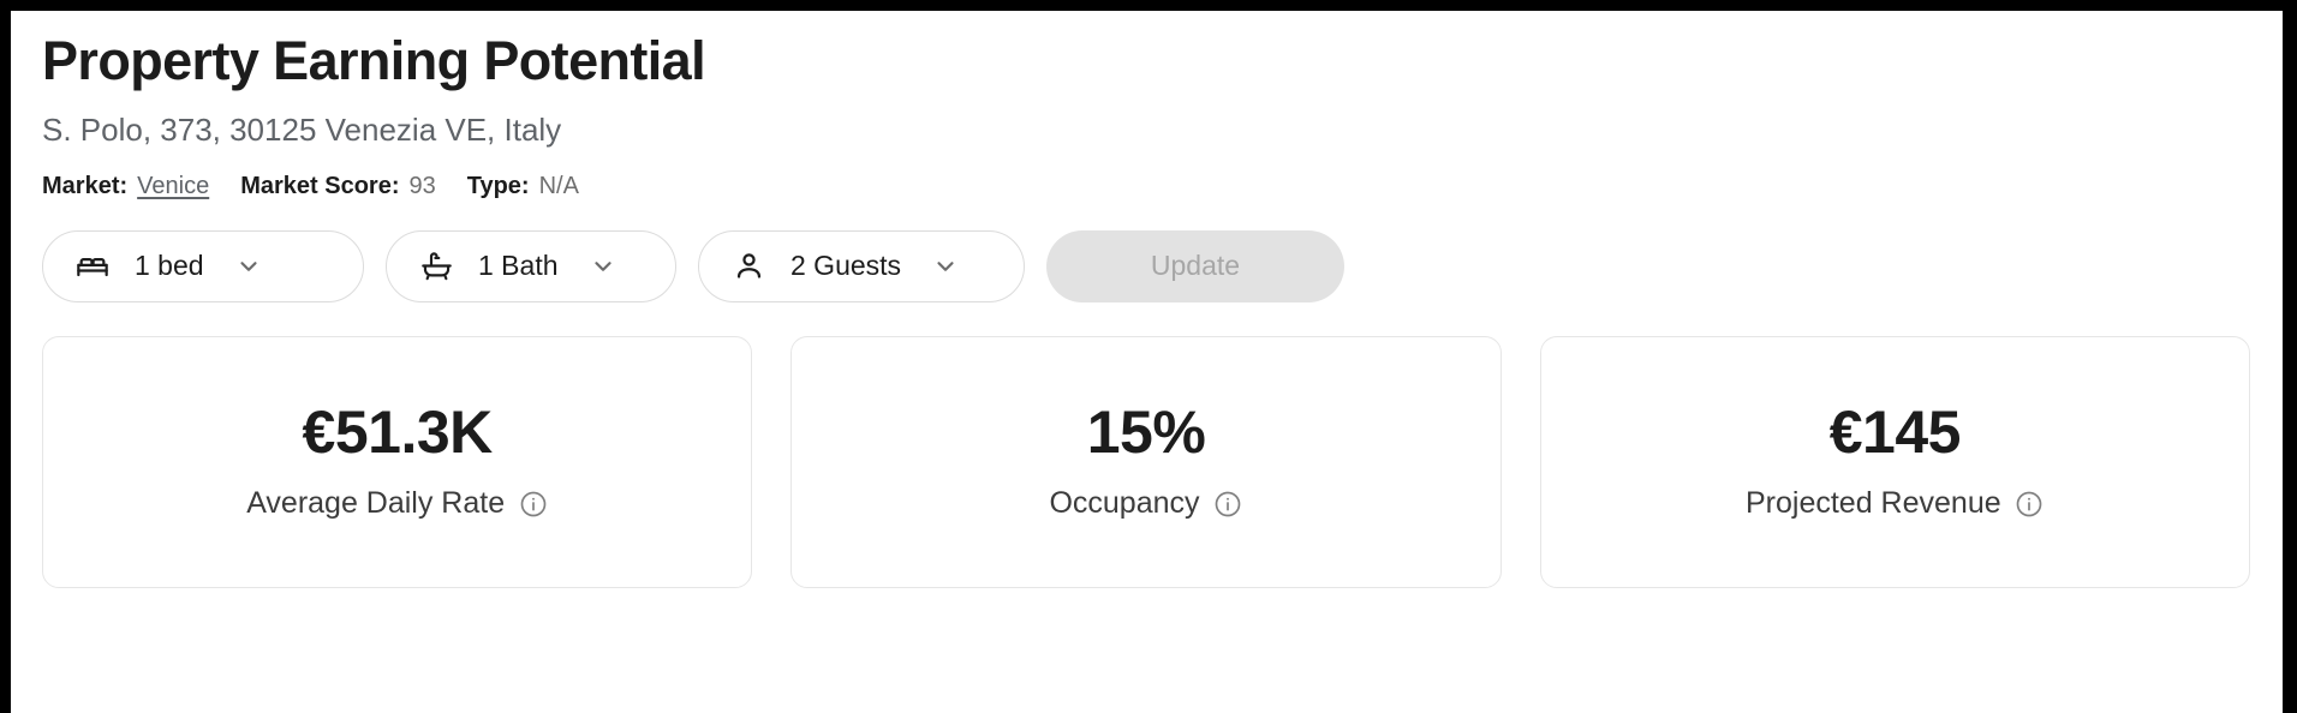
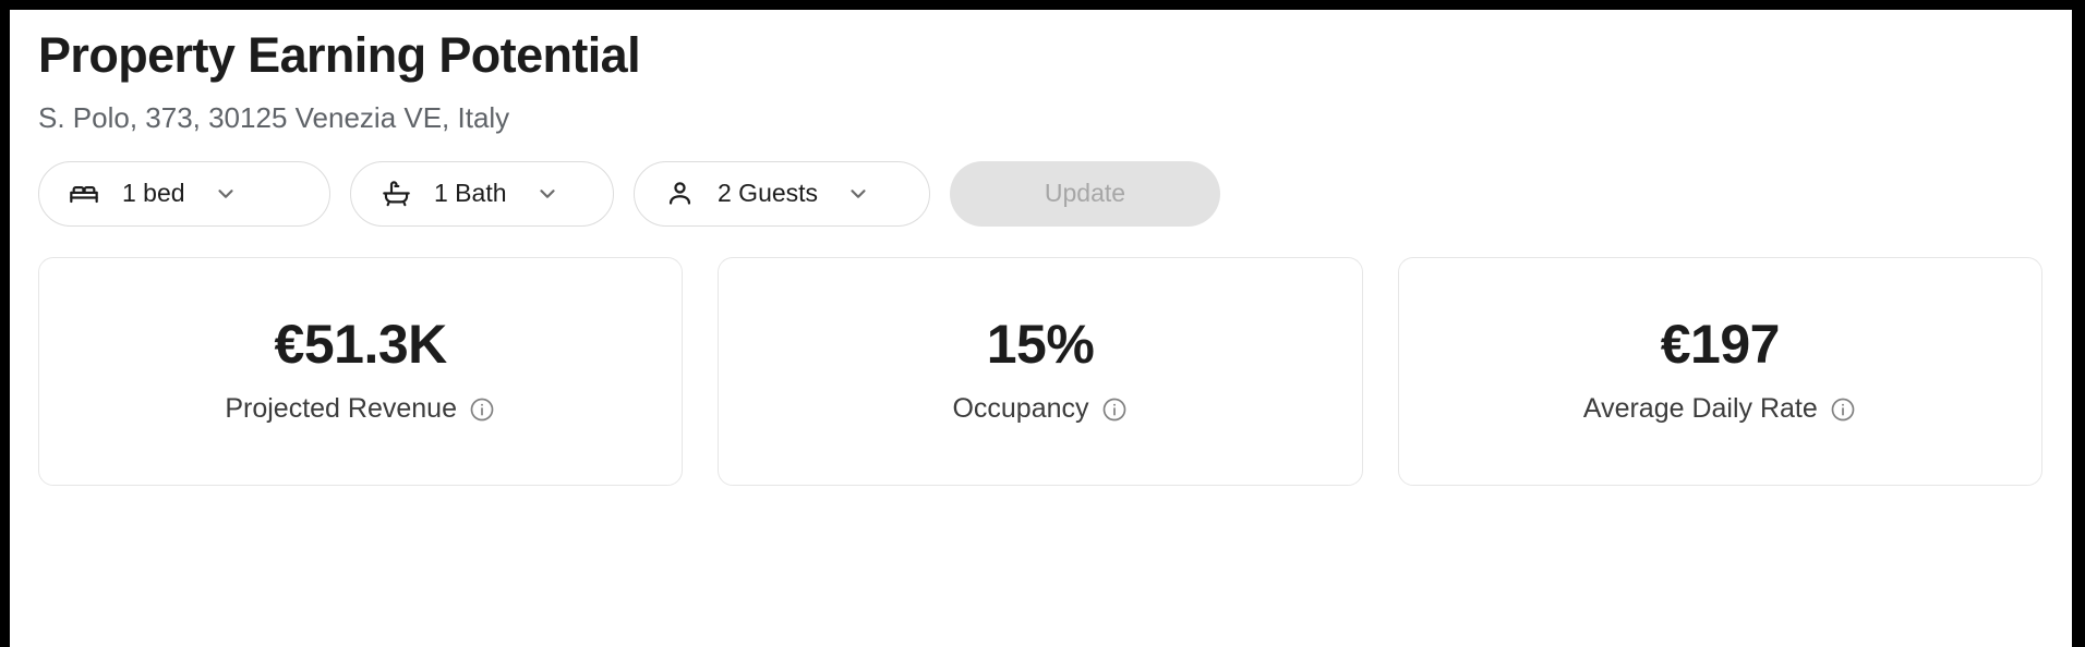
  Property Earning Potential
  S. Polo, 373, 30125 Venezia VE, Italy
- Market:
- Venice
- Market Score:
- 93
- Type:
- N/A
  1 bed
  1 Bath
  2 Guests
  Update
  €51.3K
- Average Daily Rate
+ Projected Revenue
  15%
  Occupancy
- €145
+ €197
- Projected Revenue
+ Average Daily Rate
